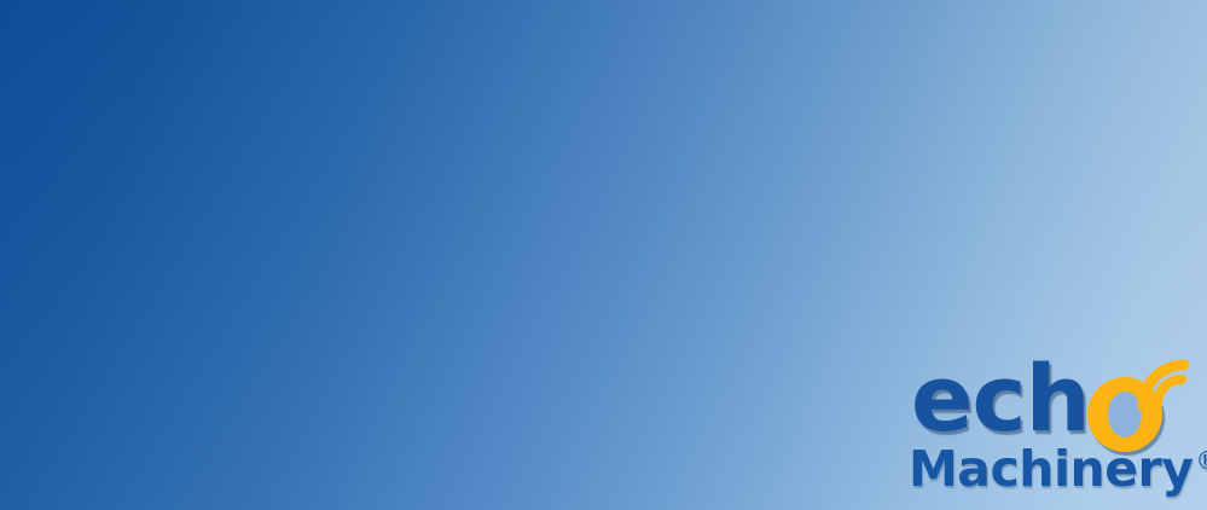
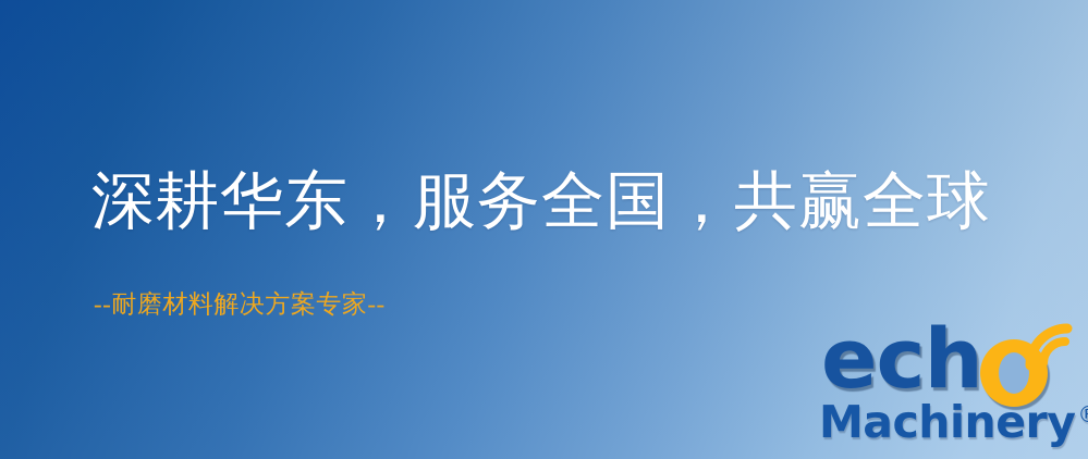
+ 深耕华东，服务全国，共赢全球
+ --耐磨材料解决方案专家--
  ech
  Machinery
